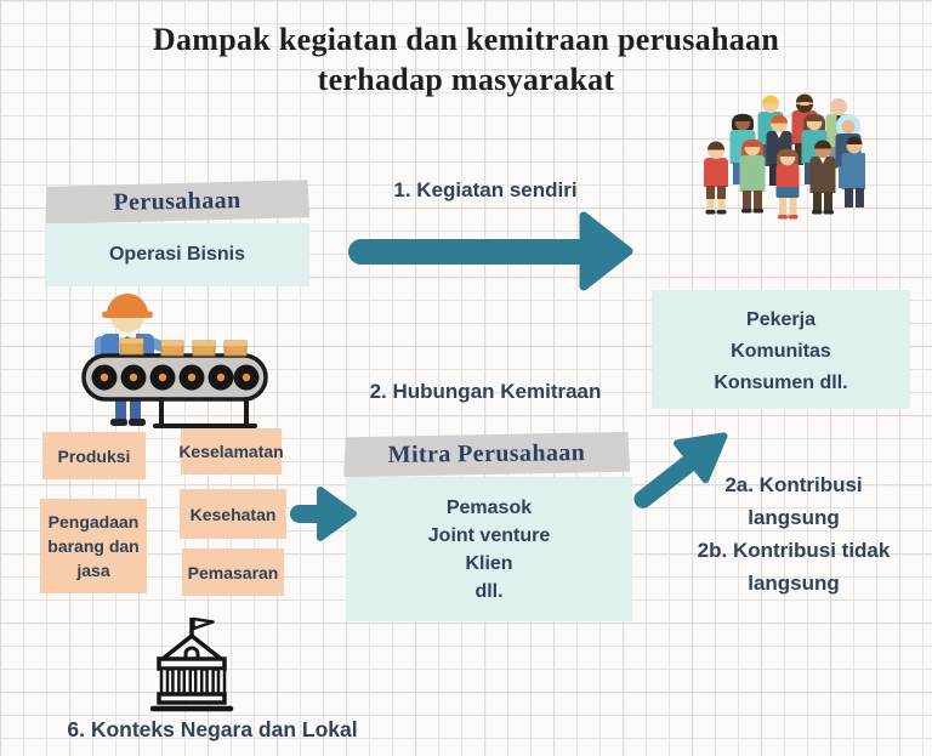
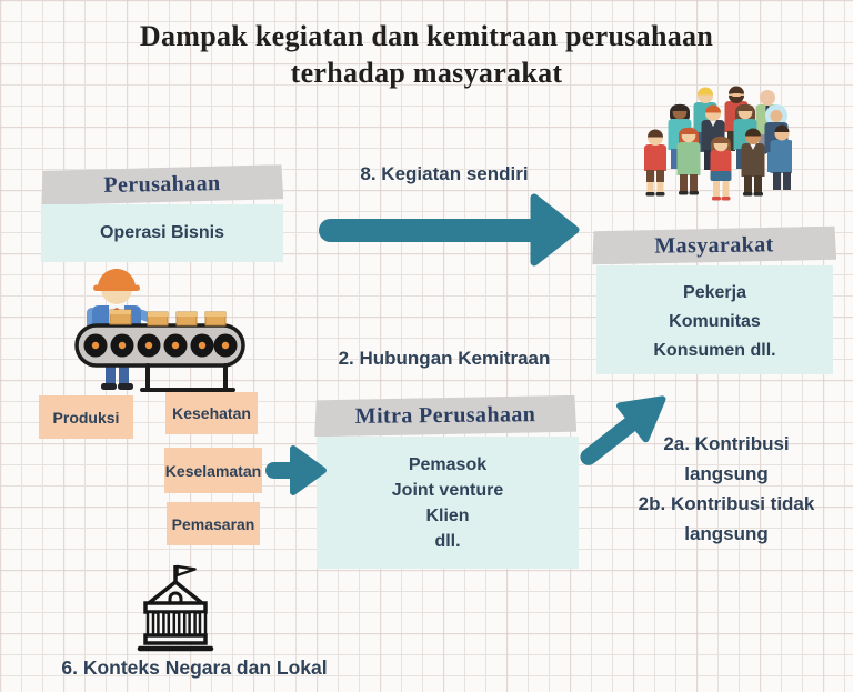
  Dampak kegiatan dan kemitraan perusahaan
  terhadap masyarakat
  Perusahaan
  Operasi Bisnis
  Produksi
- Keselamatan
+ Kesehatan
- Pengadaan barang dan jasa
- Kesehatan
+ Keselamatan
  Pemasaran
- 1. Kegiatan sendiri
+ 8. Kegiatan sendiri
+ Masyarakat
  Pekerja
  Komunitas
  Konsumen dll.
  2. Hubungan Kemitraan
  Mitra Perusahaan
  Pemasok
  Joint venture
  Klien
  dll.
  2a. Kontribusi
  langsung
  2b. Kontribusi tidak
  langsung
  6. Konteks Negara dan Lokal
